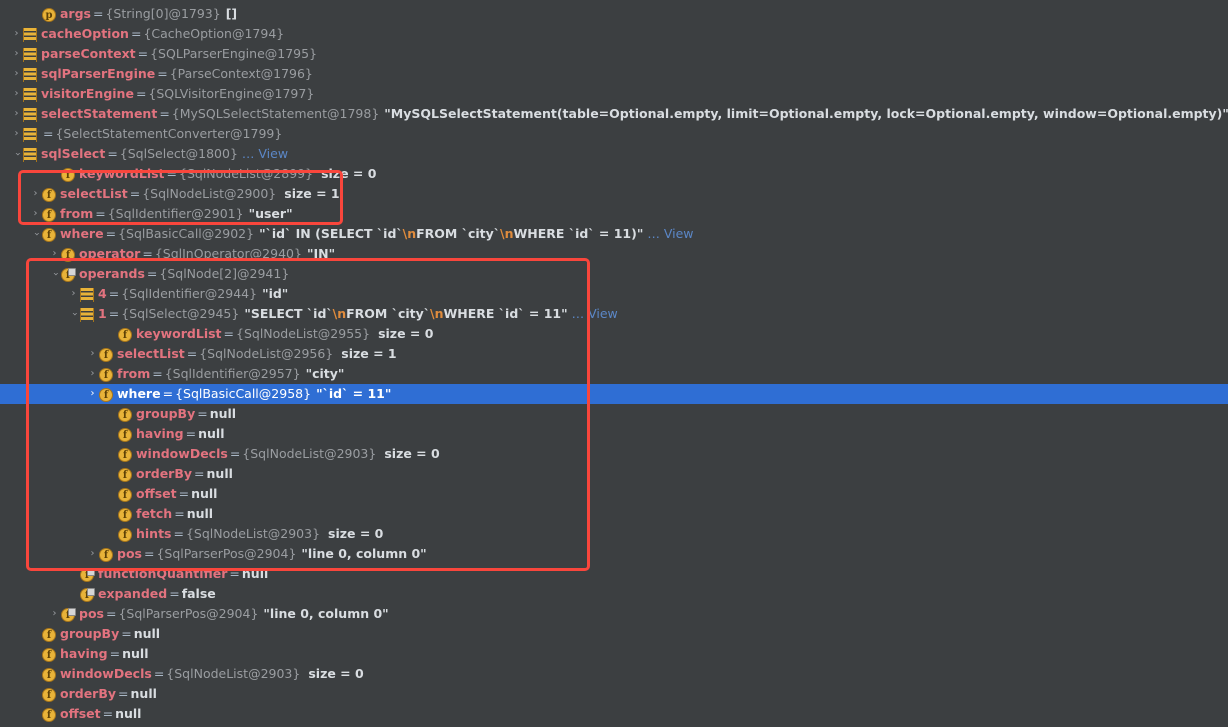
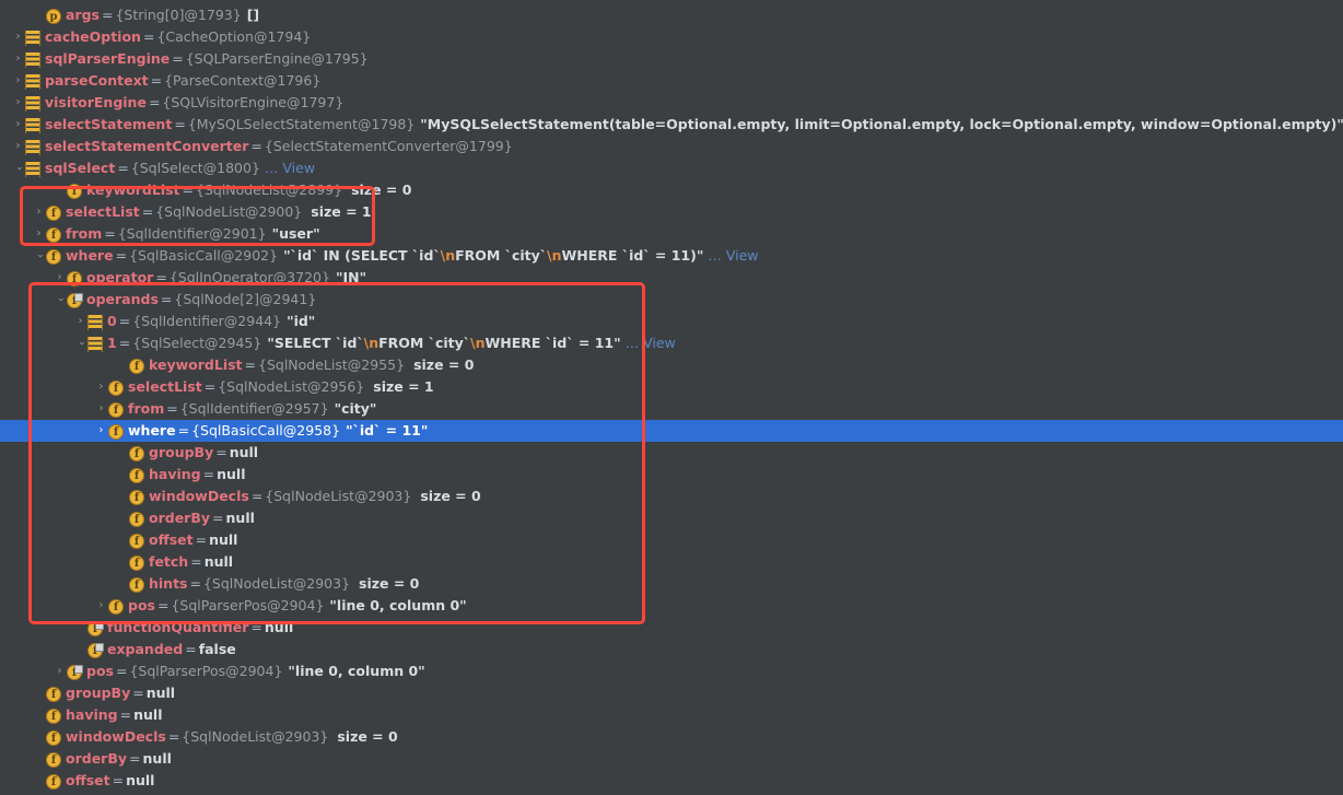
  p
  args
  =
  {String[0]@1793}
  []
  ›
  cacheOption
  =
  {CacheOption@1794}
  ›
- parseContext
+ sqlParserEngine
  =
  {SQLParserEngine@1795}
  ›
- sqlParserEngine
+ parseContext
  =
  {ParseContext@1796}
  ›
  visitorEngine
  =
  {SQLVisitorEngine@1797}
  ›
  selectStatement
  =
  {MySQLSelectStatement@1798}
  "MySQLSelectStatement(table=Optional.empty, limit=Optional.empty, lock=Optional.empty, window=Optional.empty)"
  ›
+ selectStatementConverter
  =
  {SelectStatementConverter@1799}
  sqlSelect
  =
  {SqlSelect@1800}
  … View
  f
  keywordList
  =
  {SqlNodeList@2899}
  size = 0
  ›
  f
  selectList
  =
  {SqlNodeList@2900}
  size = 1
  ›
  f
  from
  =
  {SqlIdentifier@2901}
  "user"
  f
  where
  =
  {SqlBasicCall@2902}
  "`id` IN (SELECT `id`\nFROM `city`\nWHERE `id` = 11)"
  … View
  ›
  f
  operator
  =
- {SqlInOperator@2940}
+ {SqlInOperator@3720}
  "IN"
  f
  operands
  =
  {SqlNode[2]@2941}
  ›
- 4
+ 0
  =
  {SqlIdentifier@2944}
  "id"
  1
  =
  {SqlSelect@2945}
  "SELECT `id`\nFROM `city`\nWHERE `id` = 11"
  … View
  f
  keywordList
  =
  {SqlNodeList@2955}
  size = 0
  ›
  f
  selectList
  =
  {SqlNodeList@2956}
  size = 1
  ›
  f
  from
  =
  {SqlIdentifier@2957}
  "city"
  ›
  f
  where
  =
  {SqlBasicCall@2958}
  "`id` = 11"
  f
  groupBy
  =
  null
  f
  having
  =
  null
  f
  windowDecls
  =
  {SqlNodeList@2903}
  size = 0
  f
  orderBy
  =
  null
  f
  offset
  =
  null
  f
  fetch
  =
  null
  f
  hints
  =
  {SqlNodeList@2903}
  size = 0
  ›
  f
  pos
  =
  {SqlParserPos@2904}
  "line 0, column 0"
  f
  functionQuantifier
  =
  null
  f
  expanded
  =
  false
  ›
  f
  pos
  =
  {SqlParserPos@2904}
  "line 0, column 0"
  f
  groupBy
  =
  null
  f
  having
  =
  null
  f
  windowDecls
  =
  {SqlNodeList@2903}
  size = 0
  f
  orderBy
  =
  null
  f
  offset
  =
  null
